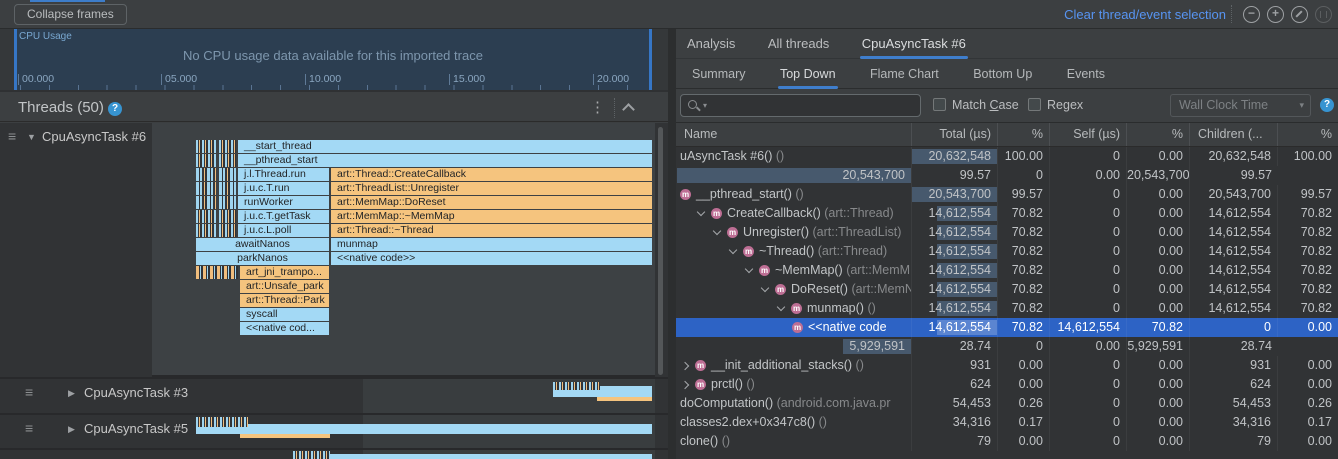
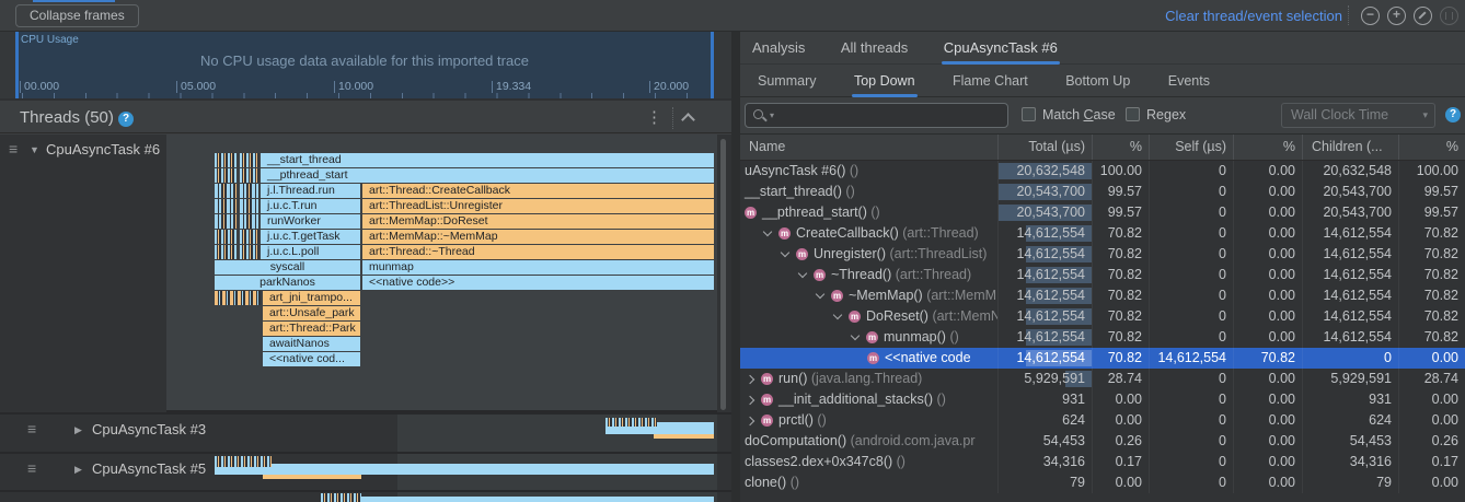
  Collapse frames
  Clear thread/event selection
  −
  +
  CPU Usage
  No CPU usage data available for this imported trace
  00.000
  05.000
  10.000
- 15.000
+ 19.334
  20.000
  Threads (50) ?
  ⋮
  ≡
  ▼
  CpuAsyncTask #6
  ≡
  ▶
  CpuAsyncTask #3
  ≡
  ▶
  CpuAsyncTask #5
  __start_thread
  __pthread_start
  j.l.Thread.run
  art::Thread::CreateCallback
  j.u.c.T.run
  art::ThreadList::Unregister
  runWorker
  art::MemMap::DoReset
  j.u.c.T.getTask
  art::MemMap::~MemMap
  j.u.c.L.poll
  art::Thread::~Thread
- awaitNanos
+ syscall
  munmap
  parkNanos
  <<native code>>
  art_jni_trampo...
  art::Unsafe_park
  art::Thread::Park
- syscall
+ awaitNanos
  <<native cod...
  Analysis All threads CpuAsyncTask #6
  Summary Top Down Flame Chart Bottom Up Events
  ▾
  Match Case
  Regex
  Wall Clock Time
  ▾
  ?
  Name
  Total (µs)
  %
  Self (µs)
  %
  Children (...
  %
  uAsyncTask #6() ()
  20,632,548
  100.00
  0
  0.00
  20,632,548
  100.00
+ __start_thread() ()
  20,543,700
  99.57
  0
  0.00
  20,543,700
  99.57
  m __pthread_start() ()
  20,543,700
  99.57
  0
  0.00
  20,543,700
  99.57
  m CreateCallback() (art::Thread)
  14,612,554
  70.82
  0
  0.00
  14,612,554
  70.82
  m Unregister() (art::ThreadList)
  14,612,554
  70.82
  0
  0.00
  14,612,554
  70.82
  m ~Thread() (art::Thread)
  14,612,554
  70.82
  0
  0.00
  14,612,554
  70.82
  m ~MemMap() (art::MemM
  14,612,554
  70.82
  0
  0.00
  14,612,554
  70.82
  m DoReset() (art::MemN
  14,612,554
  70.82
  0
  0.00
  14,612,554
  70.82
  m munmap() ()
  14,612,554
  70.82
  0
  0.00
  14,612,554
  70.82
  m <<native code
  14,612,554
  70.82
  14,612,554
  70.82
  0
  0.00
+ m run() (java.lang.Thread)
  5,929,591
  28.74
  0
  0.00
  5,929,591
  28.74
  m __init_additional_stacks() ()
  931
  0.00
  0
  0.00
  931
  0.00
  m prctl() ()
  624
  0.00
  0
  0.00
  624
  0.00
  doComputation() (android.com.java.pr
  54,453
  0.26
  0
  0.00
  54,453
  0.26
  classes2.dex+0x347c8() ()
  34,316
  0.17
  0
  0.00
  34,316
  0.17
  clone() ()
  79
  0.00
  0
  0.00
  79
  0.00
